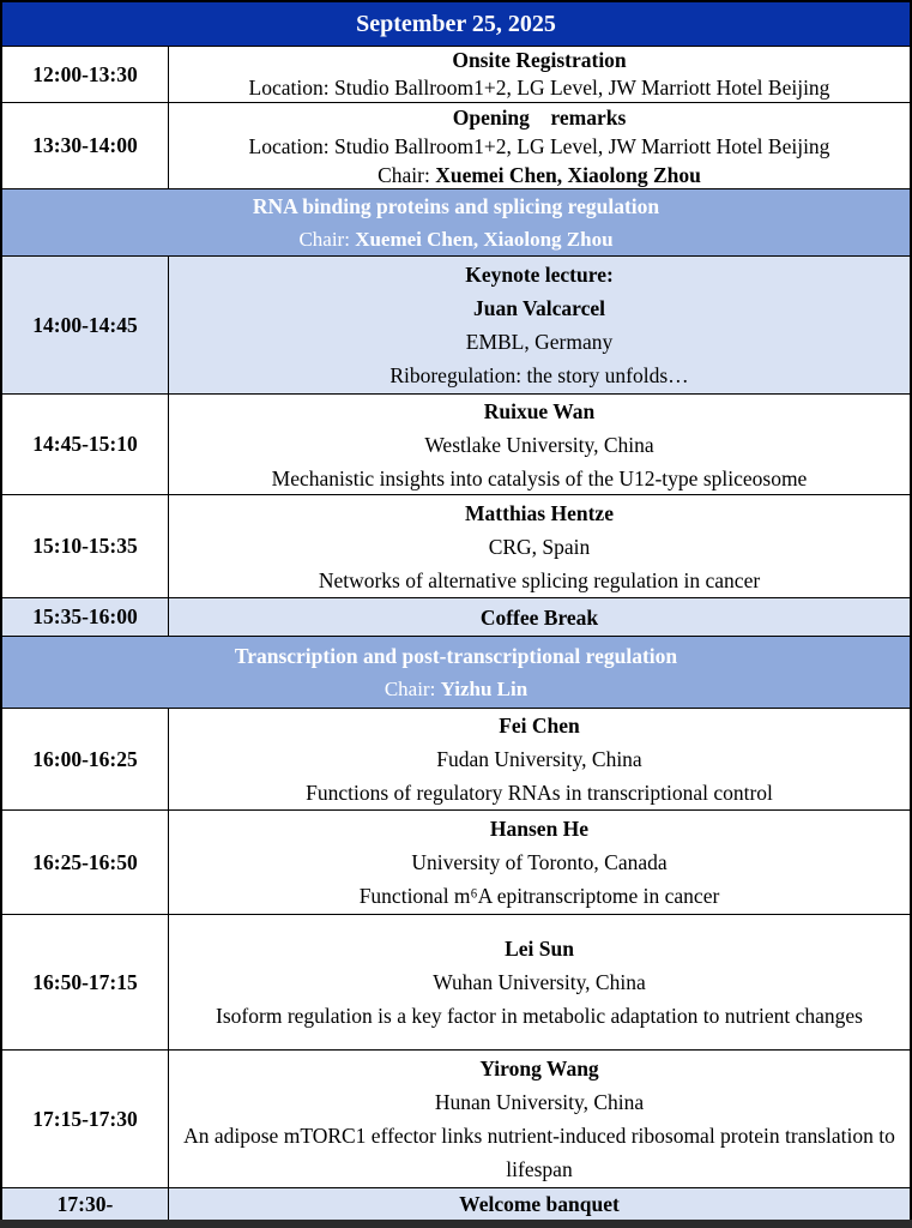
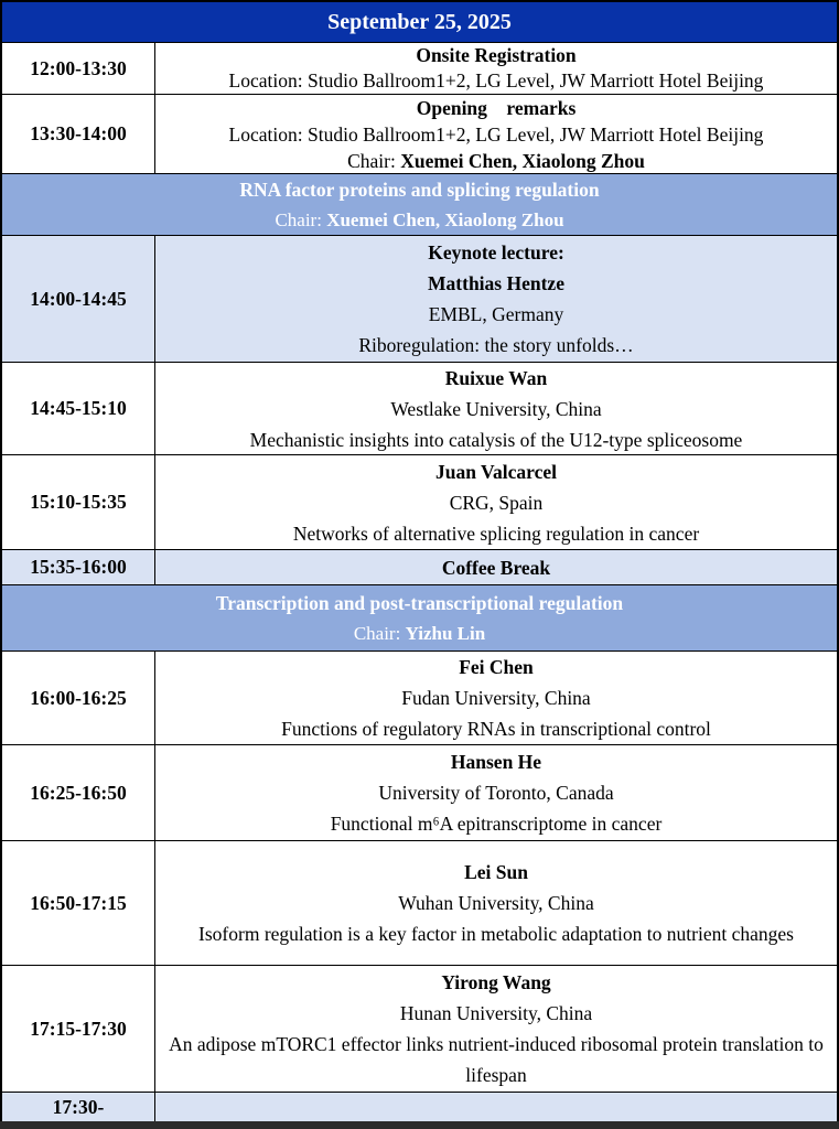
  September 25, 2025
  12:00-13:30
  Onsite Registration
  Location: Studio Ballroom1+2, LG Level, JW Marriott Hotel Beijing
  13:30-14:00
  Opening remarks
  Location: Studio Ballroom1+2, LG Level, JW Marriott Hotel Beijing
  Chair: Xuemei Chen, Xiaolong Zhou
- RNA binding proteins and splicing regulation
+ RNA factor proteins and splicing regulation
  Chair: Xuemei Chen, Xiaolong Zhou
  14:00-14:45
  Keynote lecture:
- Juan Valcarcel
+ Matthias Hentze
  EMBL, Germany
  Riboregulation: the story unfolds…
  14:45-15:10
  Ruixue Wan
  Westlake University, China
  Mechanistic insights into catalysis of the U12-type spliceosome
  15:10-15:35
- Matthias Hentze
+ Juan Valcarcel
  CRG, Spain
  Networks of alternative splicing regulation in cancer
  15:35-16:00
  Coffee Break
  Transcription and post-transcriptional regulation
  Chair: Yizhu Lin
  16:00-16:25
  Fei Chen
  Fudan University, China
  Functions of regulatory RNAs in transcriptional control
  16:25-16:50
  Hansen He
  University of Toronto, Canada
  Functional m⁶A epitranscriptome in cancer
  16:50-17:15
  Lei Sun
  Wuhan University, China
  Isoform regulation is a key factor in metabolic adaptation to nutrient changes
  17:15-17:30
  Yirong Wang
  Hunan University, China
  An adipose mTORC1 effector links nutrient-induced ribosomal protein translation to lifespan
  17:30-
- Welcome banquet
